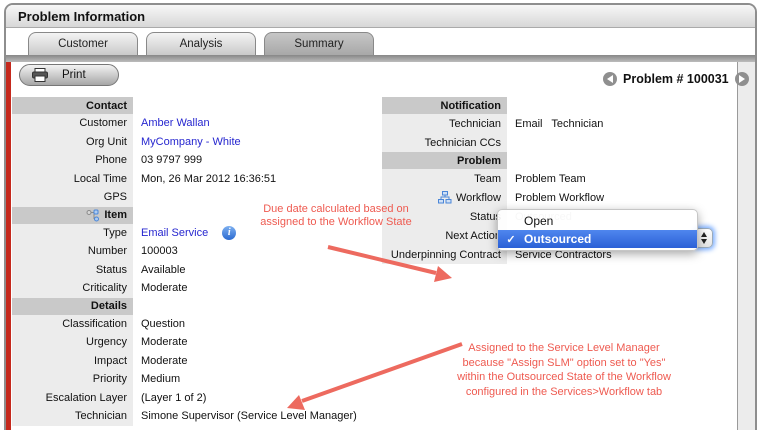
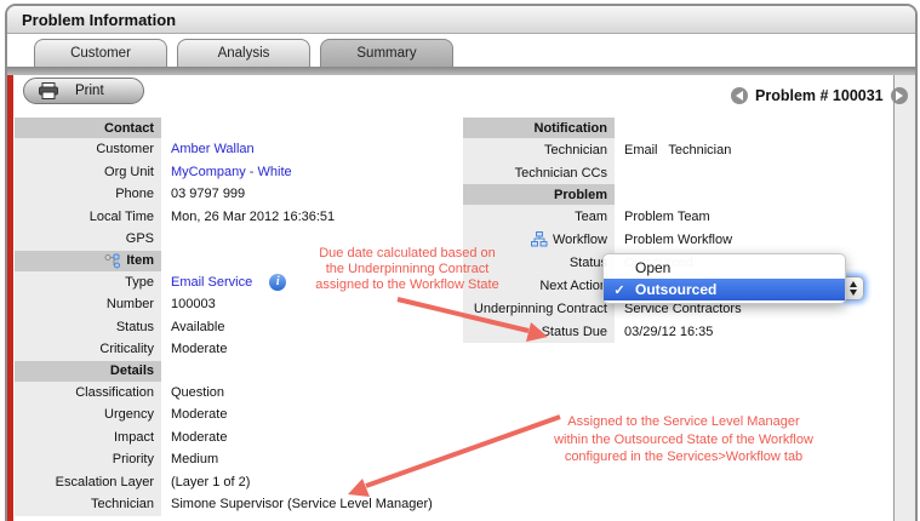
  Problem Information
  Customer
  Analysis
  Summary
  Print
  Problem # 100031
  Contact
  Customer
  Amber Wallan
  Org Unit
  MyCompany - White
  Phone
  03 9797 999
  Local Time
  Mon, 26 Mar 2012 16:36:51
  GPS
  Item
  Type
  Email Service
  i
  Number
  100003
  Status
  Available
  Criticality
  Moderate
  Details
  Classification
  Question
  Urgency
  Moderate
  Impact
  Moderate
  Priority
  Medium
  Escalation Layer
  (Layer 1 of 2)
  Technician
  Simone Supervisor (Service Level Manager)
  Notification
  Technician
  Email Technician
  Technician CCs
  Problem
  Team
  Problem Team
  Workflow
  Problem Workflow
  Statu
  Next Actio
  Underpinning Contract
  Service Contractors
+ Status Due
+ 03/29/12 16:35
  Open
  ✓
  Outsourced
  Due date calculated based on
+ the Underpinninng Contract
  assigned to the Workflow State
  Assigned to the Service Level Manager
- because "Assign SLM" option set to "Yes"
  within the Outsourced State of the Workflow
  configured in the Services>Workflow tab
